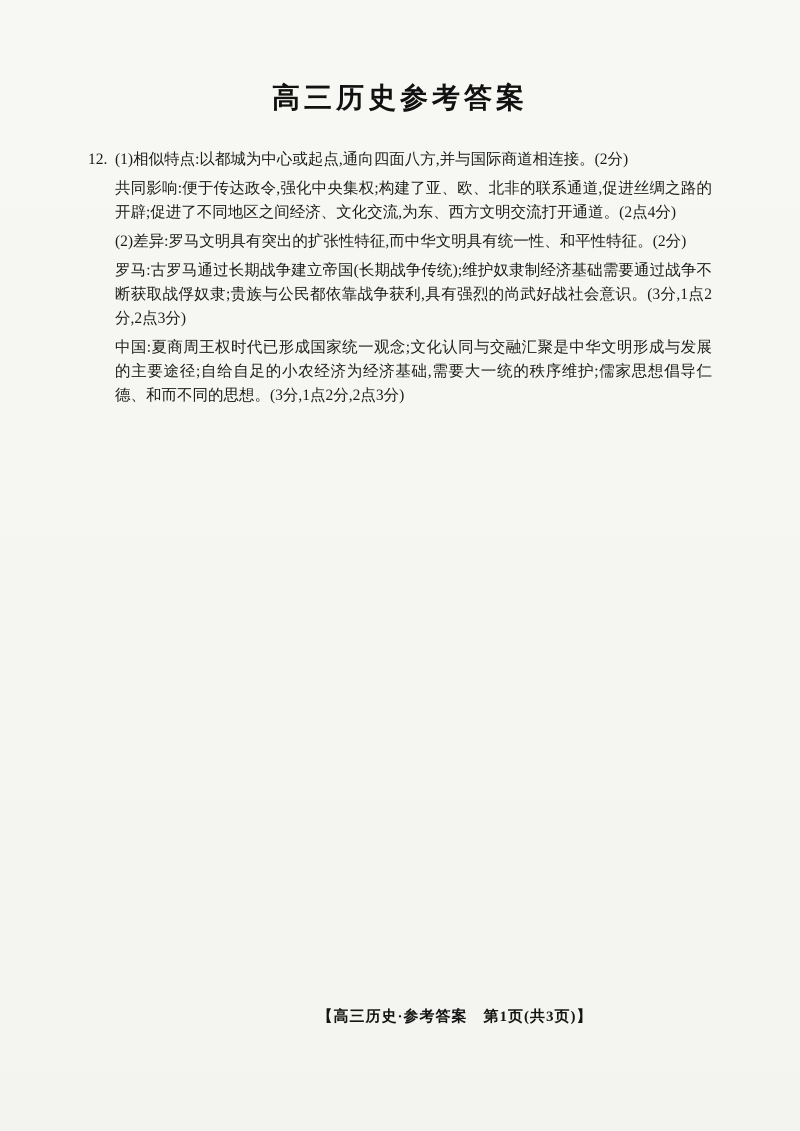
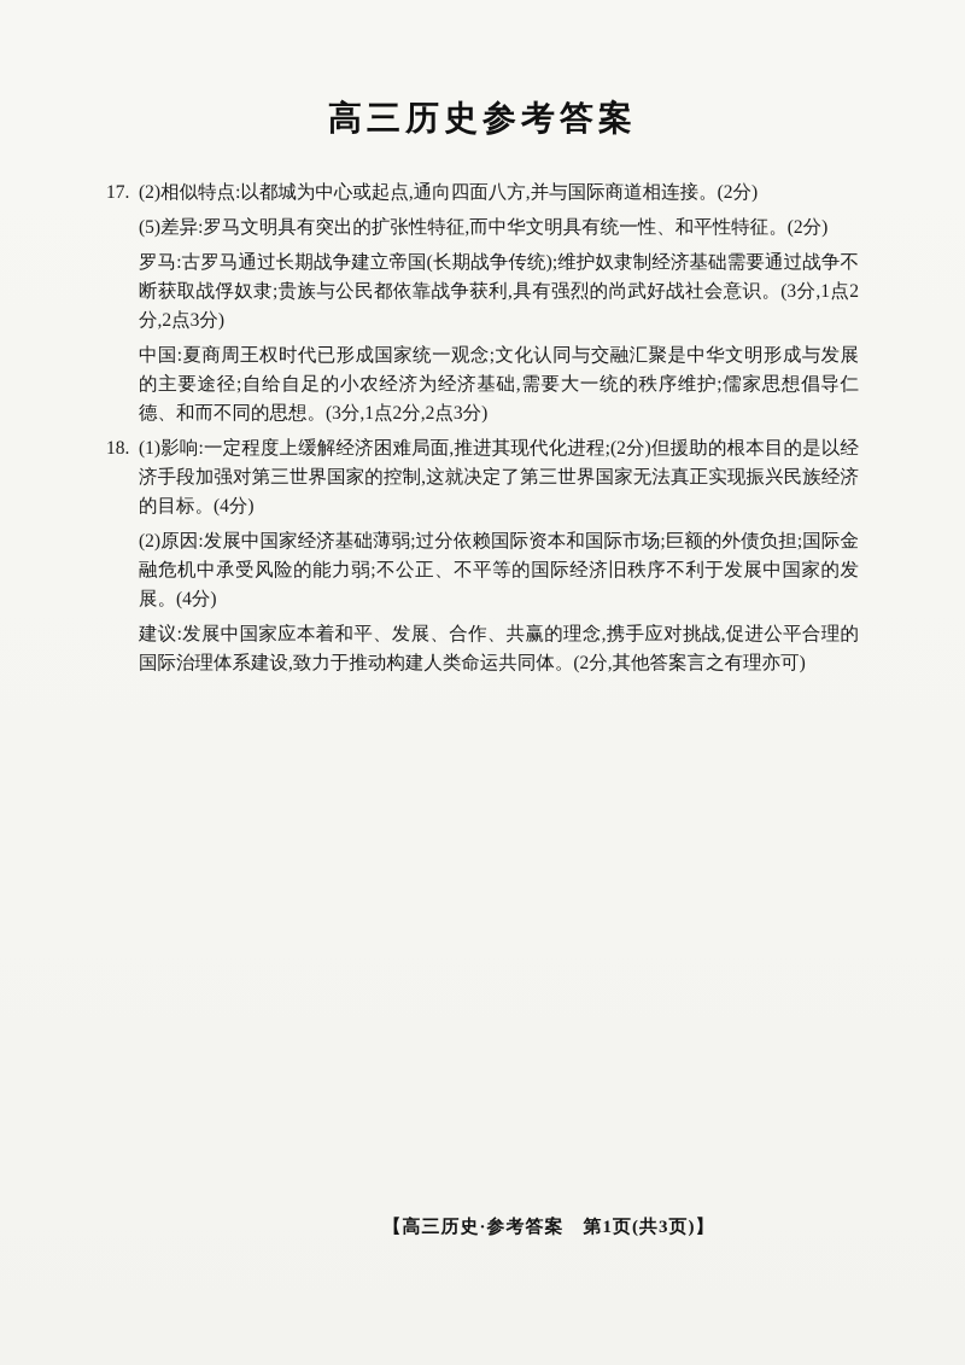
  高三历史参考答案
- 12.
+ 17.
- (1)相似特点:以都城为中心或起点,通向四面八方,并与国际商道相连接。(2分)
+ (2)相似特点:以都城为中心或起点,通向四面八方,并与国际商道相连接。(2分)
- 共同影响:便于传达政令,强化中央集权;构建了亚、欧、北非的联系通道,促进丝绸之路的开辟;促进了不同地区之间经济、文化交流,为东、西方文明交流打开通道。(2点4分)
- (2)差异:罗马文明具有突出的扩张性特征,而中华文明具有统一性、和平性特征。(2分)
+ (5)差异:罗马文明具有突出的扩张性特征,而中华文明具有统一性、和平性特征。(2分)
  罗马:古罗马通过长期战争建立帝国(长期战争传统);维护奴隶制经济基础需要通过战争不断获取战俘奴隶;贵族与公民都依靠战争获利,具有强烈的尚武好战社会意识。(3分,1点2分,2点3分)
  中国:夏商周王权时代已形成国家统一观念;文化认同与交融汇聚是中华文明形成与发展的主要途径;自给自足的小农经济为经济基础,需要大一统的秩序维护;儒家思想倡导仁德、和而不同的思想。(3分,1点2分,2点3分)
+ 18.
+ (1)影响:一定程度上缓解经济困难局面,推进其现代化进程;(2分)但援助的根本目的是以经济手段加强对第三世界国家的控制,这就决定了第三世界国家无法真正实现振兴民族经济的目标。(4分)
+ (2)原因:发展中国家经济基础薄弱;过分依赖国际资本和国际市场;巨额的外债负担;国际金融危机中承受风险的能力弱;不公正、不平等的国际经济旧秩序不利于发展中国家的发展。(4分)
+ 建议:发展中国家应本着和平、发展、合作、共赢的理念,携手应对挑战,促进公平合理的国际治理体系建设,致力于推动构建人类命运共同体。(2分,其他答案言之有理亦可)
  【高三历史·参考答案 第1页(共3页)】
